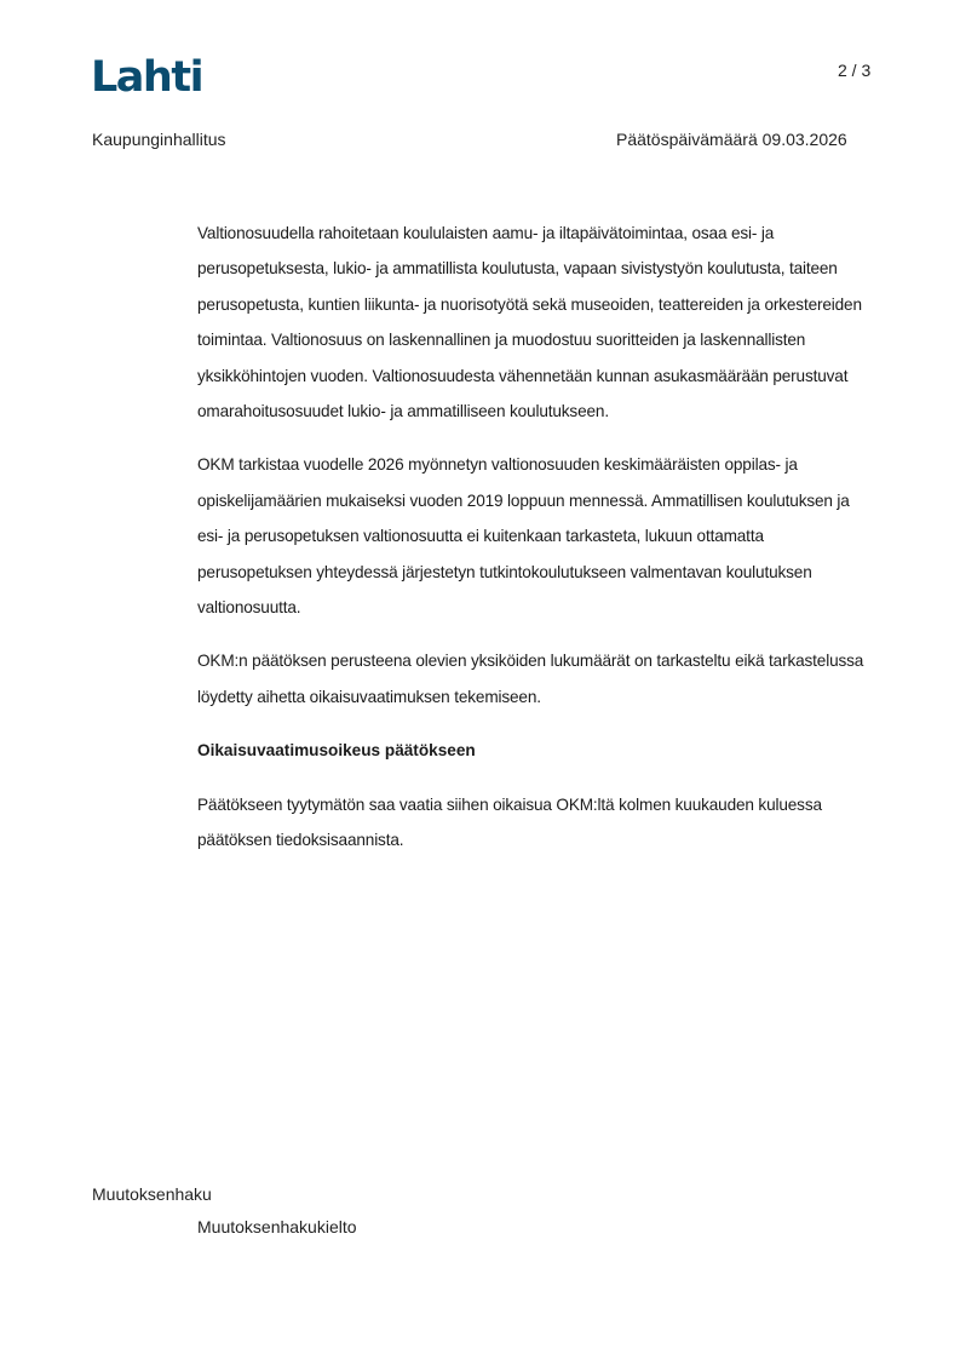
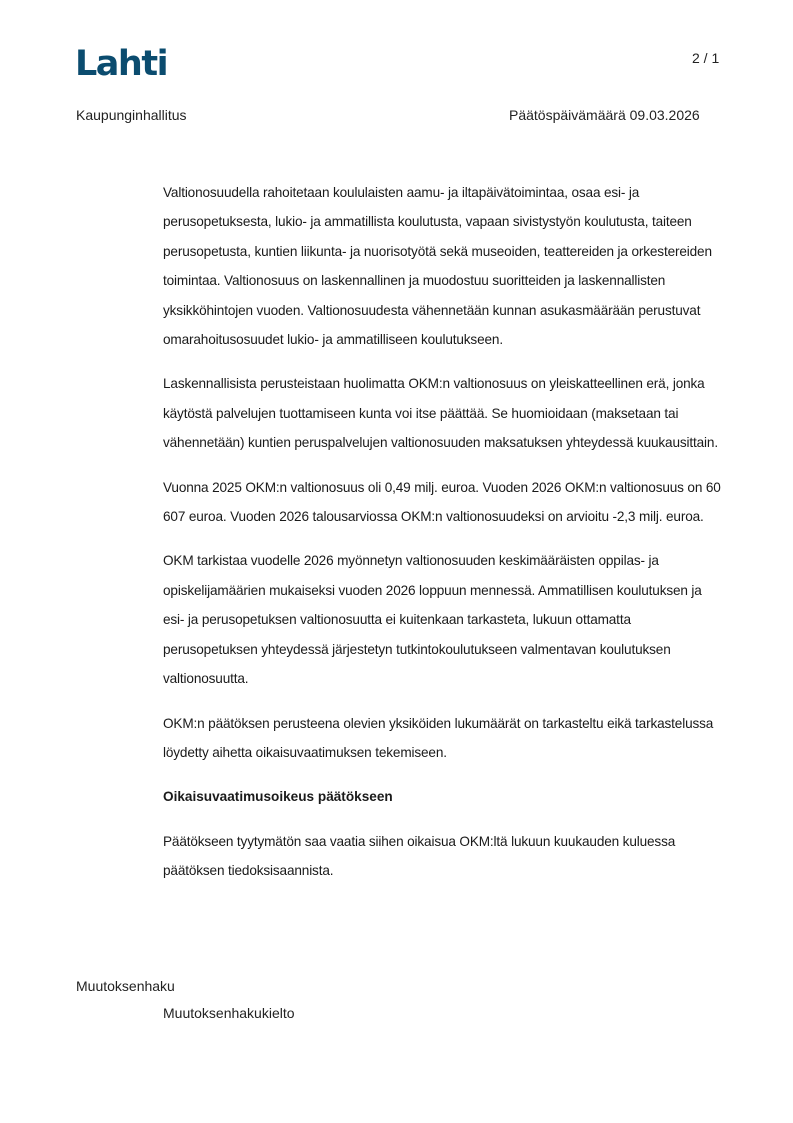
  Lahti
- 2 / 3
+ 2 / 1
  Kaupunginhallitus
  Päätöspäivämäärä 09.03.2026
  Valtionosuudella rahoitetaan koululaisten aamu- ja iltapäivätoimintaa, osaa esi- ja perusopetuksesta, lukio- ja ammatillista koulutusta, vapaan sivistystyön koulutusta, taiteen perusopetusta, kuntien liikunta- ja nuorisotyötä sekä museoiden, teattereiden ja orkestereiden toimintaa. Valtionosuus on laskennallinen ja muodostuu suoritteiden ja laskennallisten yksikköhintojen vuoden. Valtionosuudesta vähennetään kunnan asukasmäärään perustuvat omarahoitusosuudet lukio- ja ammatilliseen koulutukseen.
+ Laskennallisista perusteistaan huolimatta OKM:n valtionosuus on yleiskatteellinen erä, jonka käytöstä palvelujen tuottamiseen kunta voi itse päättää. Se huomioidaan (maksetaan tai vähennetään) kuntien peruspalvelujen valtionosuuden maksatuksen yhteydessä kuukausittain.
+ Vuonna 2025 OKM:n valtionosuus oli 0,49 milj. euroa. Vuoden 2026 OKM:n valtionosuus on 60 607 euroa. Vuoden 2026 talousarviossa OKM:n valtionosuudeksi on arvioitu -2,3 milj. euroa.
- OKM tarkistaa vuodelle 2026 myönnetyn valtionosuuden keskimääräisten oppilas- ja opiskelijamäärien mukaiseksi vuoden 2019 loppuun mennessä. Ammatillisen koulutuksen ja esi- ja perusopetuksen valtionosuutta ei kuitenkaan tarkasteta, lukuun ottamatta perusopetuksen yhteydessä järjestetyn tutkintokoulutukseen valmentavan koulutuksen valtionosuutta.
+ OKM tarkistaa vuodelle 2026 myönnetyn valtionosuuden keskimääräisten oppilas- ja opiskelijamäärien mukaiseksi vuoden 2026 loppuun mennessä. Ammatillisen koulutuksen ja esi- ja perusopetuksen valtionosuutta ei kuitenkaan tarkasteta, lukuun ottamatta perusopetuksen yhteydessä järjestetyn tutkintokoulutukseen valmentavan koulutuksen valtionosuutta.
  OKM:n päätöksen perusteena olevien yksiköiden lukumäärät on tarkasteltu eikä tarkastelussa löydetty aihetta oikaisuvaatimuksen tekemiseen.
  Oikaisuvaatimusoikeus päätökseen
- Päätökseen tyytymätön saa vaatia siihen oikaisua OKM:ltä kolmen kuukauden kuluessa päätöksen tiedoksisaannista.
+ Päätökseen tyytymätön saa vaatia siihen oikaisua OKM:ltä lukuun kuukauden kuluessa päätöksen tiedoksisaannista.
  Muutoksenhaku
  Muutoksenhakukielto
